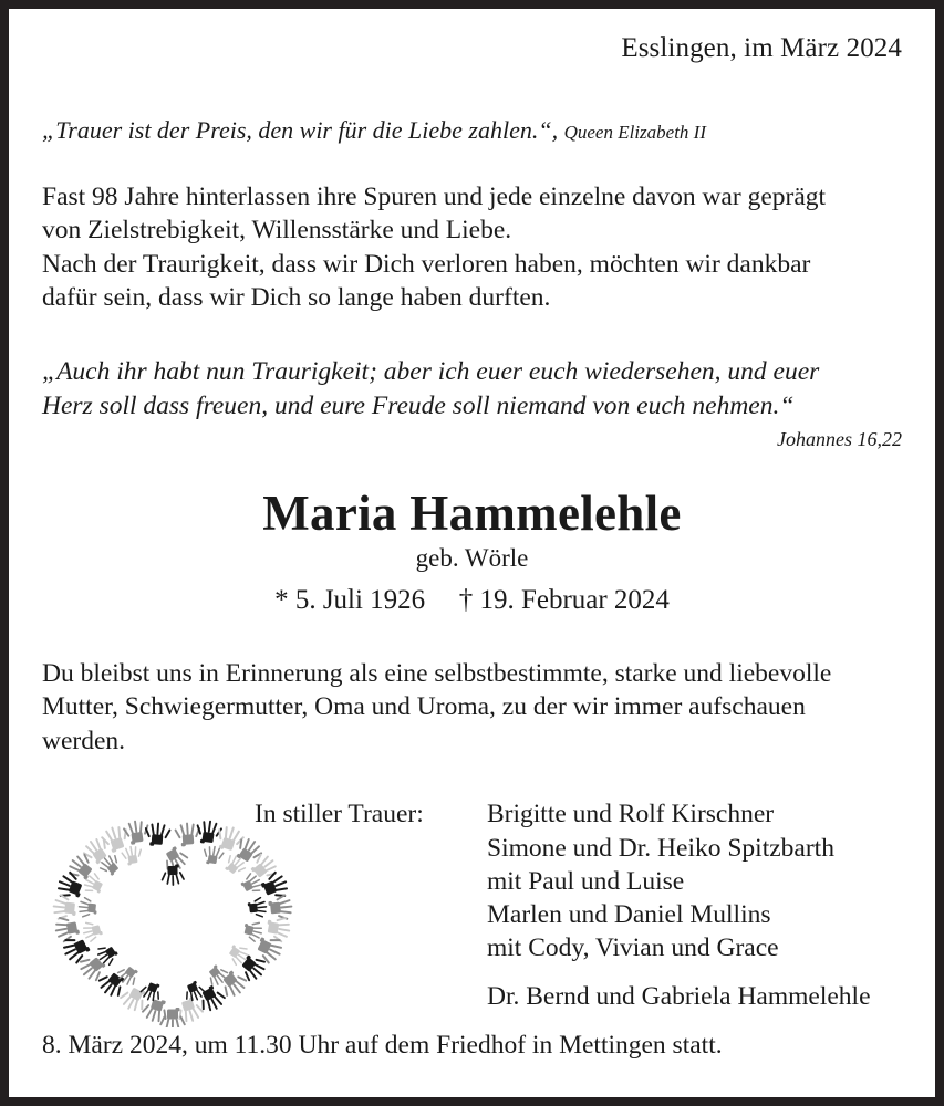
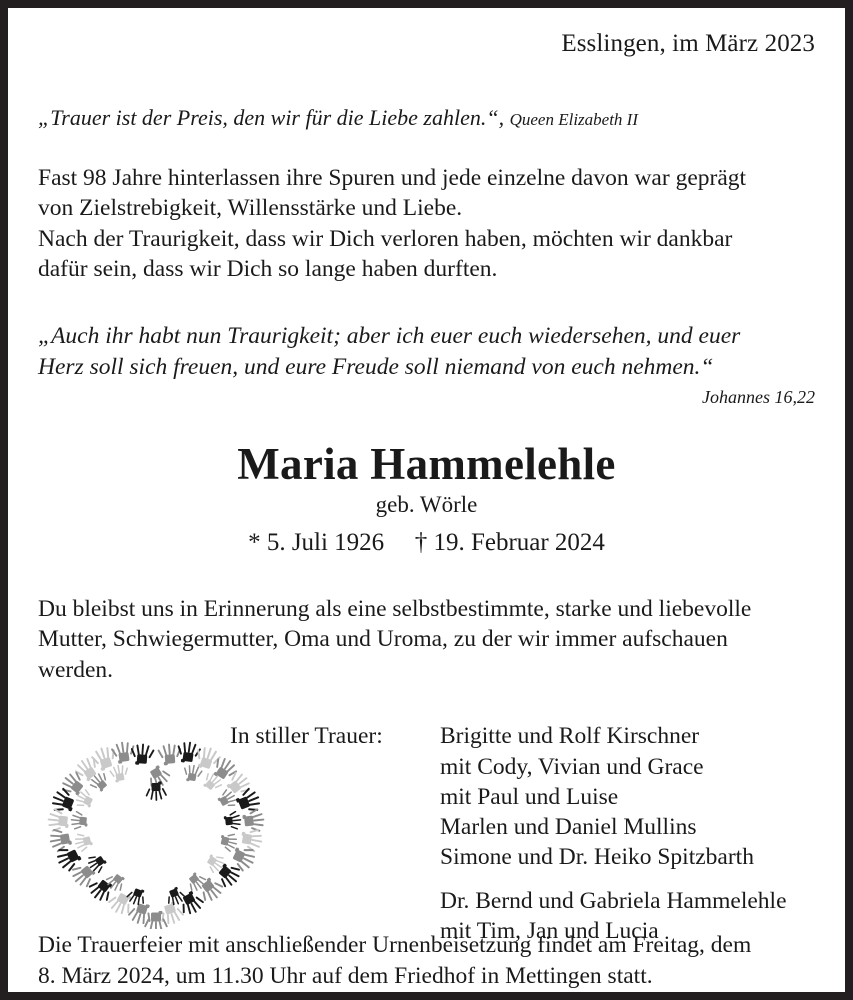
- Esslingen, im März 2024
+ Esslingen, im März 2023
  „Trauer ist der Preis, den wir für die Liebe zahlen.“, Queen Elizabeth II
  Fast 98 Jahre hinterlassen ihre Spuren und jede einzelne davon war geprägt
  von Zielstrebigkeit, Willensstärke und Liebe.
  Nach der Traurigkeit, dass wir Dich verloren haben, möchten wir dankbar
  dafür sein, dass wir Dich so lange haben durften.
  „Auch ihr habt nun Traurigkeit; aber ich euer euch wiedersehen, und euer
- Herz soll dass freuen, und eure Freude soll niemand von euch nehmen.“
+ Herz soll sich freuen, und eure Freude soll niemand von euch nehmen.“
  Johannes 16,22
  Maria Hammelehle
  geb. Wörle
  * 5. Juli 1926 † 19. Februar 2024
  Du bleibst uns in Erinnerung als eine selbstbestimmte, starke und liebevolle
  Mutter, Schwiegermutter, Oma und Uroma, zu der wir immer aufschauen
  werden.
  In stiller Trauer:
  Brigitte und Rolf Kirschner
- Simone und Dr. Heiko Spitzbarth
+ mit Cody, Vivian und Grace
  mit Paul und Luise
  Marlen und Daniel Mullins
- mit Cody, Vivian und Grace
+ Simone und Dr. Heiko Spitzbarth
  Dr. Bernd und Gabriela Hammelehle
+ mit Tim, Jan und Lucia
+ Die Trauerfeier mit anschließender Urnenbeisetzung findet am Freitag, dem
  8. März 2024, um 11.30 Uhr auf dem Friedhof in Mettingen statt.
